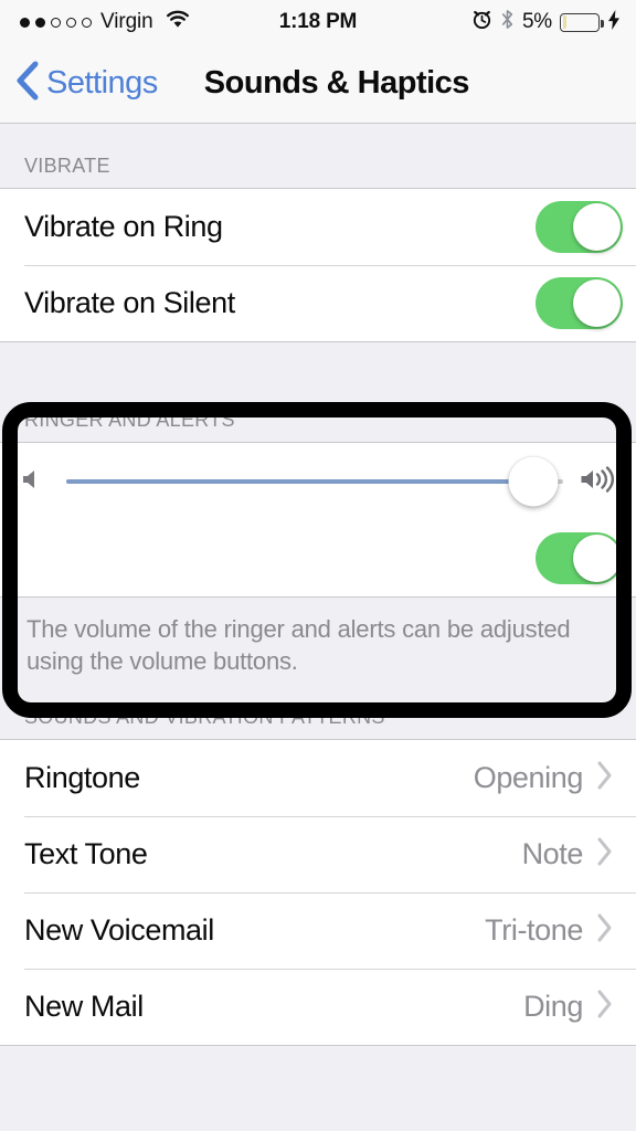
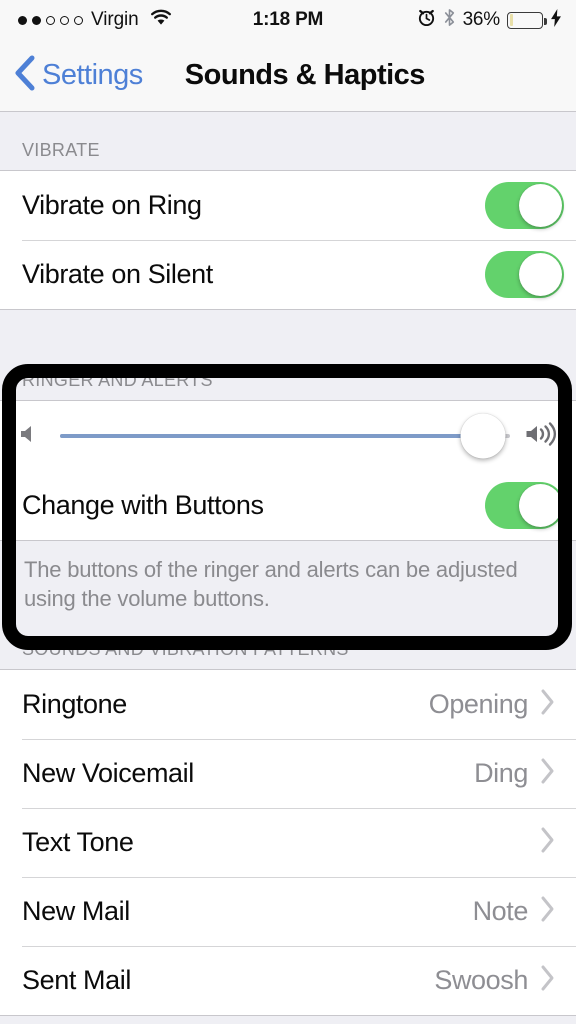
  Virgin
  1:18 PM
- 5%
+ 36%
  Settings
  Sounds & Haptics
  VIBRATE
  Vibrate on Ring
  Vibrate on Silent
  RINGER AND ALERTS
+ Change with Buttons
- The volume of the ringer and alerts can be adjusted using the volume buttons.
+ The buttons of the ringer and alerts can be adjusted using the volume buttons.
  SOUNDS AND VIBRATION PATTERNS
  Ringtone
  Opening
- Text Tone
+ New Voicemail
- Note
+ Ding
- New Voicemail
+ Text Tone
- Tri-tone
  New Mail
- Ding
+ Note
+ Sent Mail
+ Swoosh
